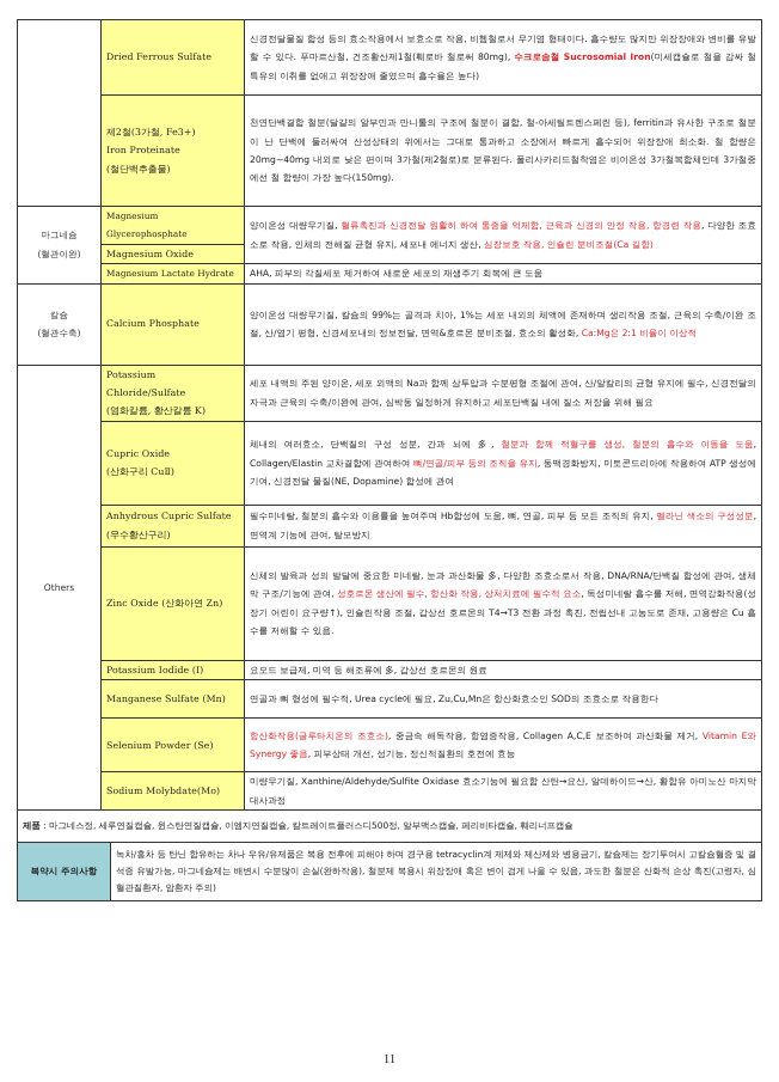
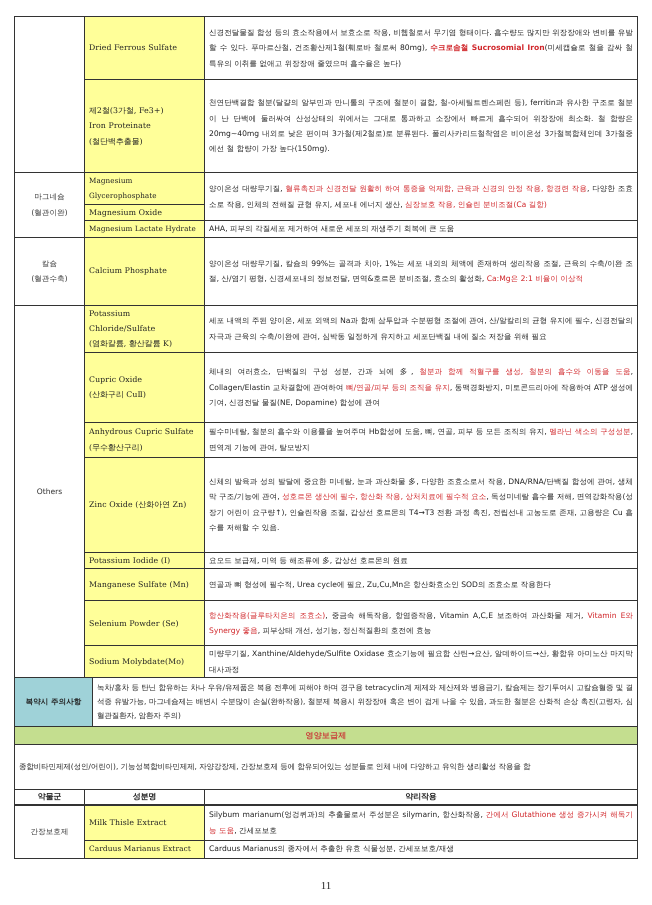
  	Dried Ferrous Sulfate	신경전달물질 합성 등의 효소작용에서 보효소로 작용, 비헴철로서 무기염 형태이다. 흡수량도 많지만 위장장애와 변비를 유발할 수 있다. 푸마르산철, 건조황산제1철(훼로바 철로써 80mg), 수크로솜철 Sucrosomial Iron(미세캡슐로 철을 감싸 철 특유의 이취를 없애고 위장장애 줄였으며 흡수율은 높다)
  제2철(3가철, Fe3+) Iron Proteinate (철단백추출물)	천연단백결합 철분(달걀의 알부민과 만니톨의 구조에 철분이 결합, 철-아세틸트렌스페린 등), ferritin과 유사한 구조로 철분이 난 단백에 둘러싸여 산성상태의 위에서는 그대로 통과하고 소장에서 빠르게 흡수되어 위장장애 최소화. 철 함량은 20mg~40mg 내외로 낮은 편이며 3가철(제2철로)로 분류된다. 폴리사카리드철착염은 비이온성 3가철복합체인데 3가철중에선 철 함량이 가장 높다(150mg).
  마그네슘 (혈관이완)	Magnesium Glycerophosphate	양이온성 대량무기질, 혈류촉진과 신경전달 원활히 하여 통증을 억제함, 근육과 신경의 안정 작용, 항경련 작용, 다양한 조효소로 작용, 인체의 전해질 균형 유지, 세포내 에너지 생산, 심장보호 작용, 인슐린 분비조절(Ca 길항)
  Magnesium Oxide
  Magnesium Lactate Hydrate	AHA, 피부의 각질세포 제거하여 새로운 세포의 재생주기 회복에 큰 도움
  칼슘 (혈관수축)	Calcium Phosphate	양이온성 대량무기질, 칼슘의 99%는 골격과 치아, 1%는 세포 내외의 체액에 존재하며 생리작용 조절, 근육의 수축/이완 조절, 산/염기 평형, 신경세포내의 정보전달, 면역&호르몬 분비조절, 효소의 활성화, Ca:Mg은 2:1 비율이 이상적
  Others	Potassium Chloride/Sulfate (염화칼륨, 황산칼륨 K)	세포 내액의 주된 양이온, 세포 외액의 Na과 함께 삼투압과 수분평형 조절에 관여, 산/알칼리의 균형 유지에 필수, 신경전달의 자극과 근육의 수축/이완에 관여, 심박동 일정하게 유지하고 세포단백질 내에 질소 저장을 위해 필요
  Cupric Oxide (산화구리 CuⅡ)	체내의 여러효소, 단백질의 구성 성분, 간과 뇌에 多, 철분과 함께 적혈구를 생성, 철분의 흡수와 이동을 도움, Collagen/Elastin 교차결합에 관여하여 뼈/연골/피부 등의 조직을 유지, 동맥경화방지, 미토콘드리아에 작용하여 ATP 생성에 기여, 신경전달 물질(NE, Dopamine) 합성에 관여
  Anhydrous Cupric Sulfate (무수황산구리)	필수미네랄, 철분의 흡수와 이용률을 높여주며 Hb합성에 도움, 뼈, 연골, 피부 등 모든 조직의 유지, 멜라닌 색소의 구성성분, 면역계 기능에 관여, 탈모방지
  Zinc Oxide (산화아연 Zn)	신체의 발육과 성의 발달에 중요한 미네랄, 눈과 과산화물 多, 다양한 조효소로서 작용, DNA/RNA/단백질 합성에 관여, 생체막 구조/기능에 관여, 성호르몬 생산에 필수, 항산화 작용, 상처치료에 필수적 요소, 독성미네랄 흡수를 저해, 면역강화작용(성장기 어린이 요구량↑), 인슐린작용 조절, 갑상선 호르몬의 T4→T3 전환 과정 촉진, 전립선내 고농도로 존재, 고용량은 Cu 흡수를 저해할 수 있음.
  Potassium Iodide (I)	요오드 보급제, 미역 등 해조류에 多, 갑상선 호르몬의 원료
  Manganese Sulfate (Mn)	연골과 뼈 형성에 필수적, Urea cycle에 필요, Zu,Cu,Mn은 항산화효소인 SOD의 조효소로 작용한다
- Selenium Powder (Se)	항산화작용(글루타치온의 조효소), 중금속 해독작용, 항염증작용, Collagen A,C,E 보조하여 과산화물 제거, Vitamin E와 Synergy 좋음, 피부상태 개선, 성기능, 정신적질환의 호전에 효능
+ Selenium Powder (Se)	항산화작용(글루타치온의 조효소), 중금속 해독작용, 항염증작용, Vitamin A,C,E 보조하여 과산화물 제거, Vitamin E와 Synergy 좋음, 피부상태 개선, 성기능, 정신적질환의 호전에 효능
  Sodium Molybdate(Mo)	미량무기질, Xanthine/Aldehyde/Sulfite Oxidase 효소기능에 필요함 산틴→요산, 알데하이드→산, 황함유 아미노산 마지막 대사과정
- 제품 : 마그네스정, 세루연질캡슐, 윈스탄연질캡슐, 이엠지연질캡슐, 칼트레이트플러스디500정, 알부맥스캡슐, 페리비타캡슐, 훼리너프캡슐
  복약시 주의사항	녹차/홍차 등 탄닌 함유하는 차나 우유/유제품은 복용 전후에 피해야 하며 경구용 tetracyclin계 제제와 제산제와 병용금기, 칼슘제는 장기투여시 고칼슘혈증 및 결석증 유발가능, 마그네슘제는 배변시 수분많이 손실(완하작용), 철분제 복용시 위장장애 혹은 변이 검게 나올 수 있음, 과도한 철분은 산화적 손상 촉진(고령자, 심혈관질환자, 암환자 주의)
+ 영양보급제
+ 종합비타민제제(성인/어린이), 기능성복합비타민제제, 자양강장제, 간장보호제 등에 함유되어있는 성분들로 인체 내에 다양하고 유익한 생리활성 작용을 함
+ 약물군	성분명	약리작용
+ 간장보호제	Milk Thisle Extract	Silybum marianum(엉겅퀴과)의 추출물로서 주성분은 silymarin, 항산화작용, 간에서 Glutathione 생성 증가시켜 해독기능 도움, 간세포보호
+ Carduus Marianus Extract	Carduus Marianus의 종자에서 추출한 유효 식물성분, 간세포보호/재생
  11
